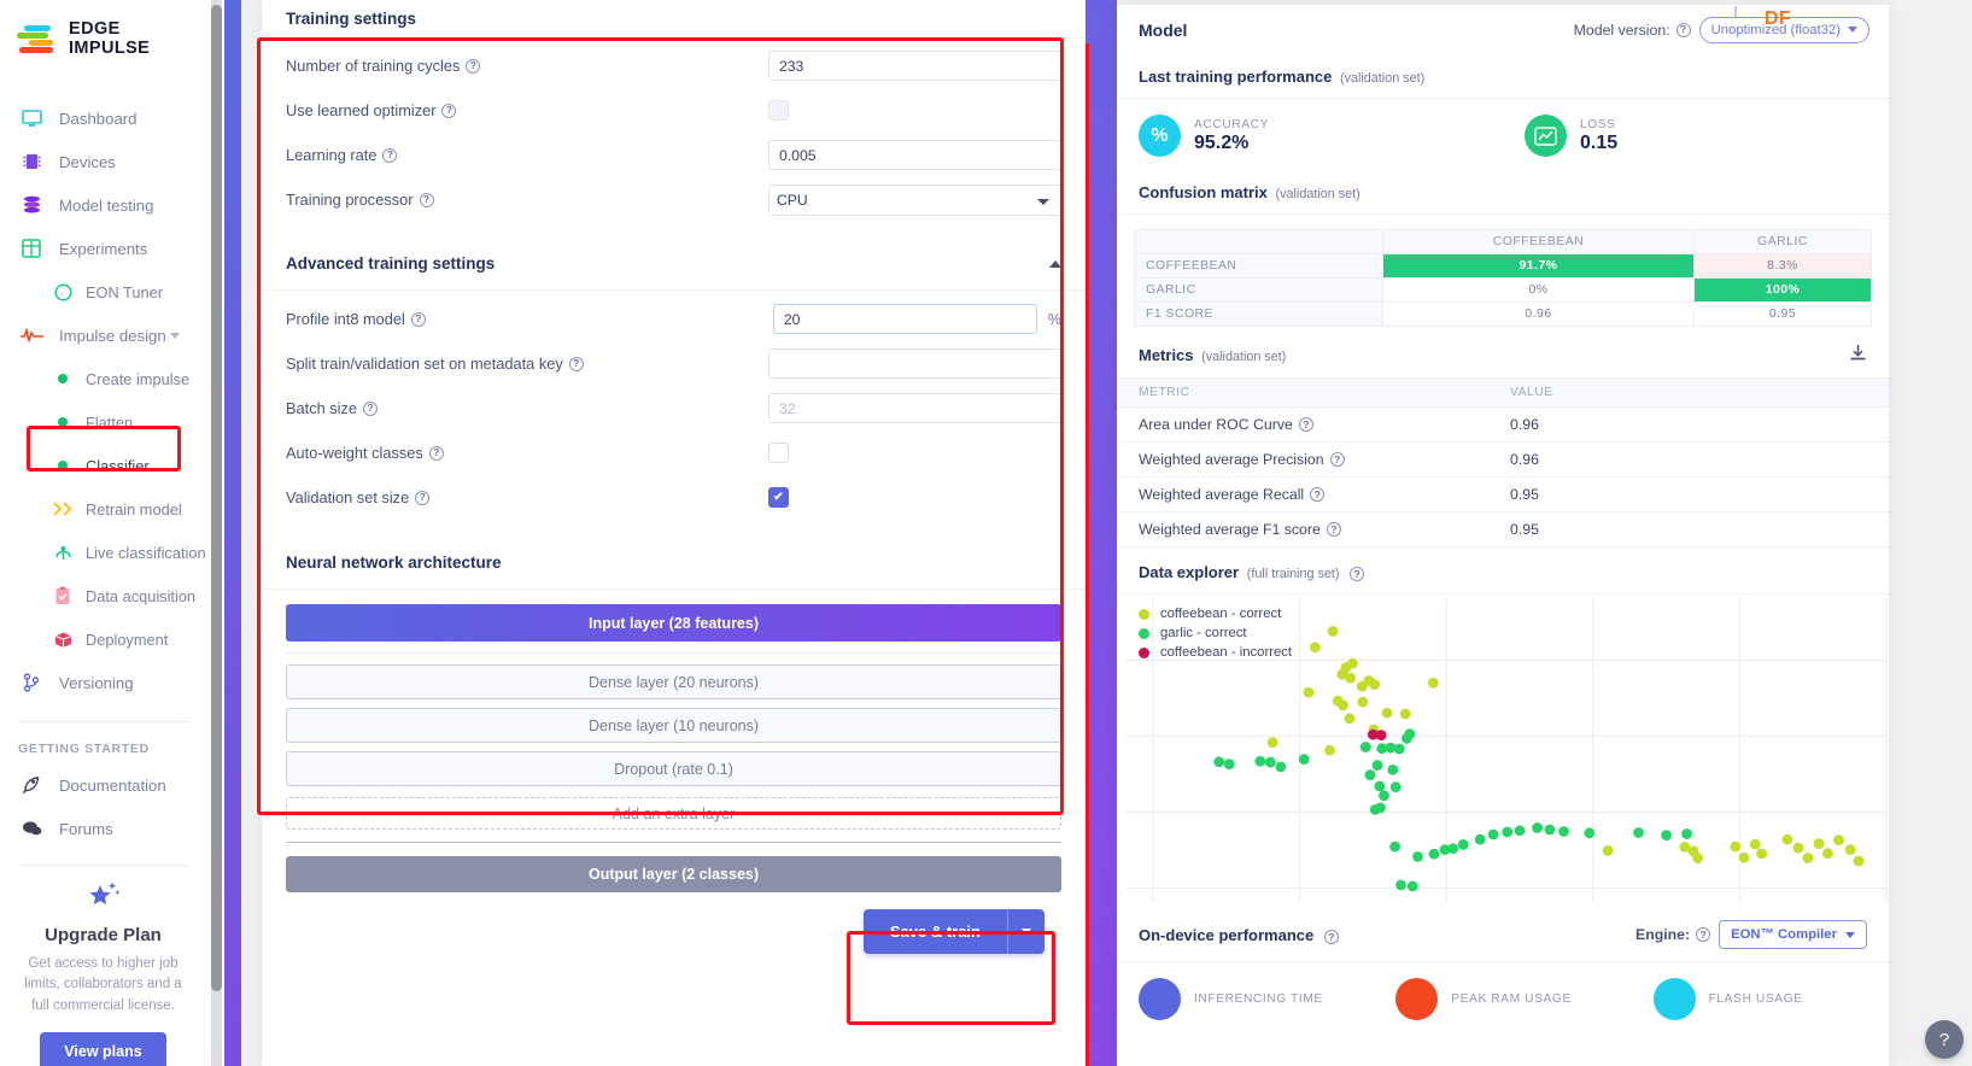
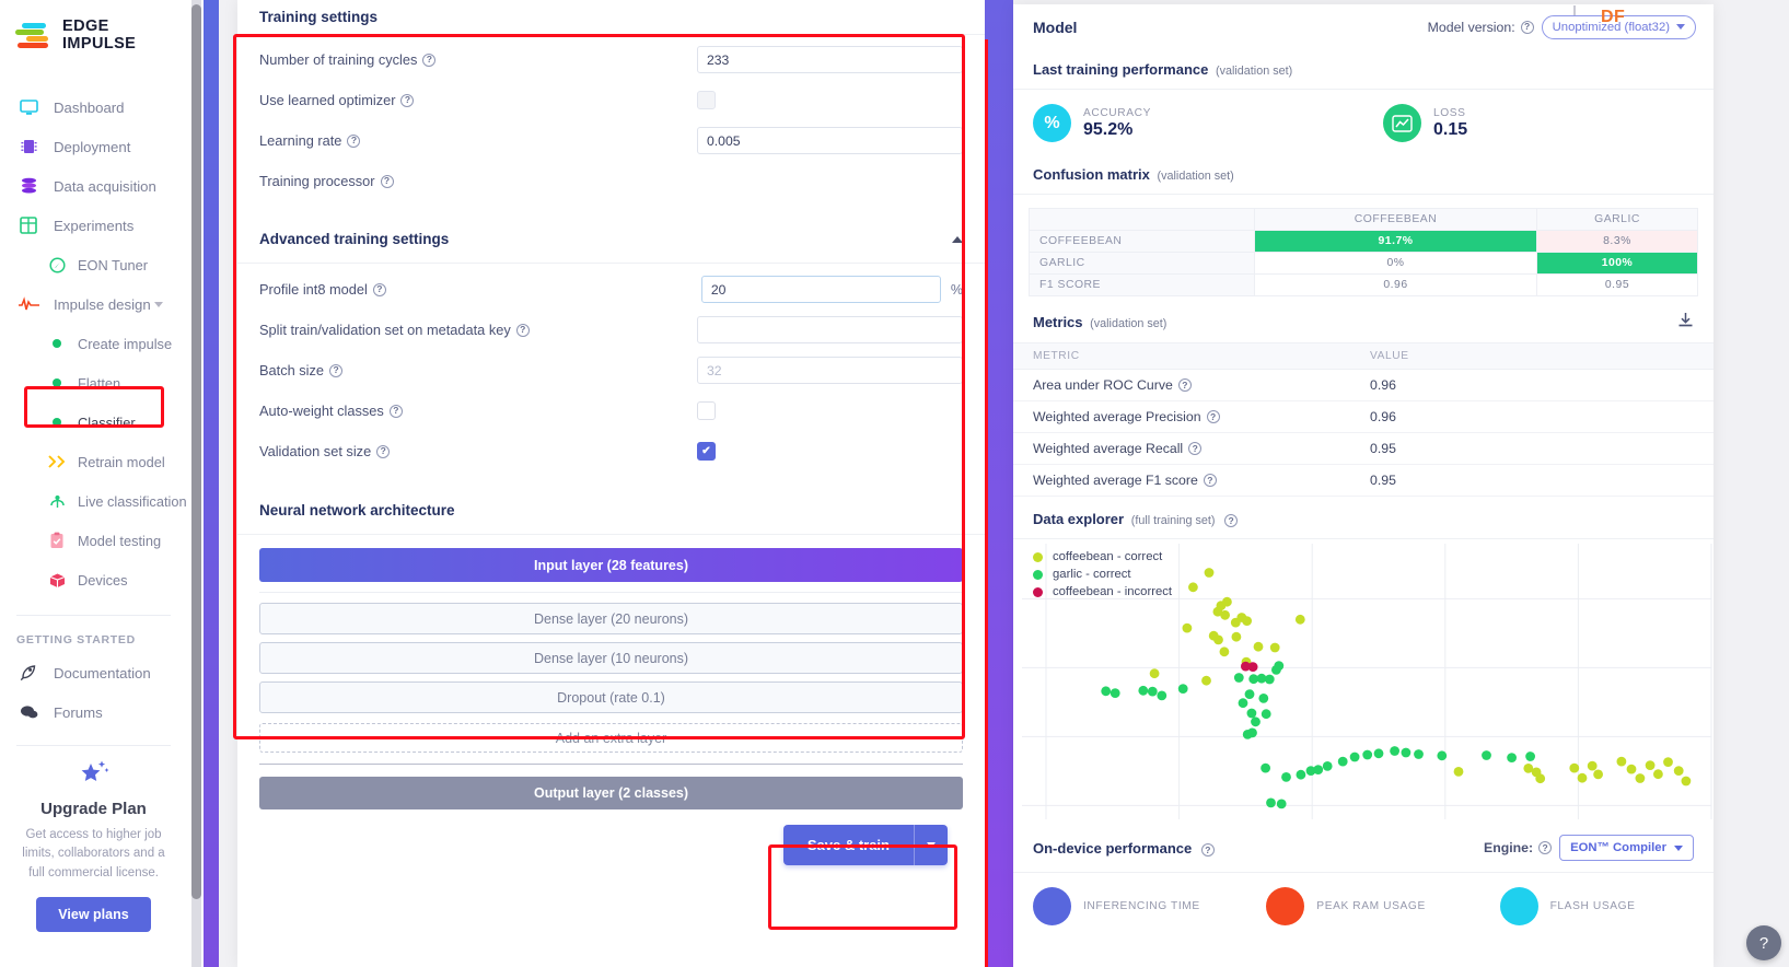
  EDGE IMPULSE
  Dashboard
- Devices
+ Deployment
- Model testing
+ Data acquisition
  Experiments
  EON Tuner
  Impulse design
  Create impulse
  Flatten
  Classifier
  Retrain model
  Live classification
- Data acquisition
+ Model testing
- Deployment
+ Devices
- Versioning
  GETTING STARTED
  Documentation
  Forums
  Upgrade Plan
  Get access to higher job limits, collaborators and a full commercial license.
  View plans
  Training settings
  Number of training cycles
  ?
  233
  Use learned optimizer
  ?
  Learning rate
  ?
  0.005
  Training processor
  ?
- CPU
  Advanced training settings
  Profile int8 model
  ?
  20
  %
  Split train/validation set on metadata key
  ?
  Batch size
  ?
  32
  Auto-weight classes
  ?
  Validation set size
  ?
  ✔
  Neural network architecture
  Input layer (28 features)
  Dense layer (20 neurons)
  Dense layer (10 neurons)
  Dropout (rate 0.1)
  Add an extra layer
  Output layer (2 classes)
  Save & train
  Model
  Model version:
  ?
  Unoptimized (float32)
  Last training performance (validation set)
  %
  ACCURACY
  95.2%
  LOSS
  0.15
  Confusion matrix (validation set)
  	COFFEEBEAN	GARLIC
  COFFEEBEAN	91.7%	8.3%
  GARLIC	0%	100%
  F1 SCORE	0.96	0.95
  Metrics (validation set)
  METRIC	VALUE
  Area under ROC Curve ?	0.96
  Weighted average Precision ?	0.96
  Weighted average Recall ?	0.95
  Weighted average F1 score ?	0.95
  Data explorer (full training set) ?
  coffeebean - correct
  garlic - correct
  coffeebean - incorrect
  On-device performance ?
  Engine:
  ?
  EON™ Compiler
  INFERENCING TIME
  PEAK RAM USAGE
  FLASH USAGE
  DF
  ?
